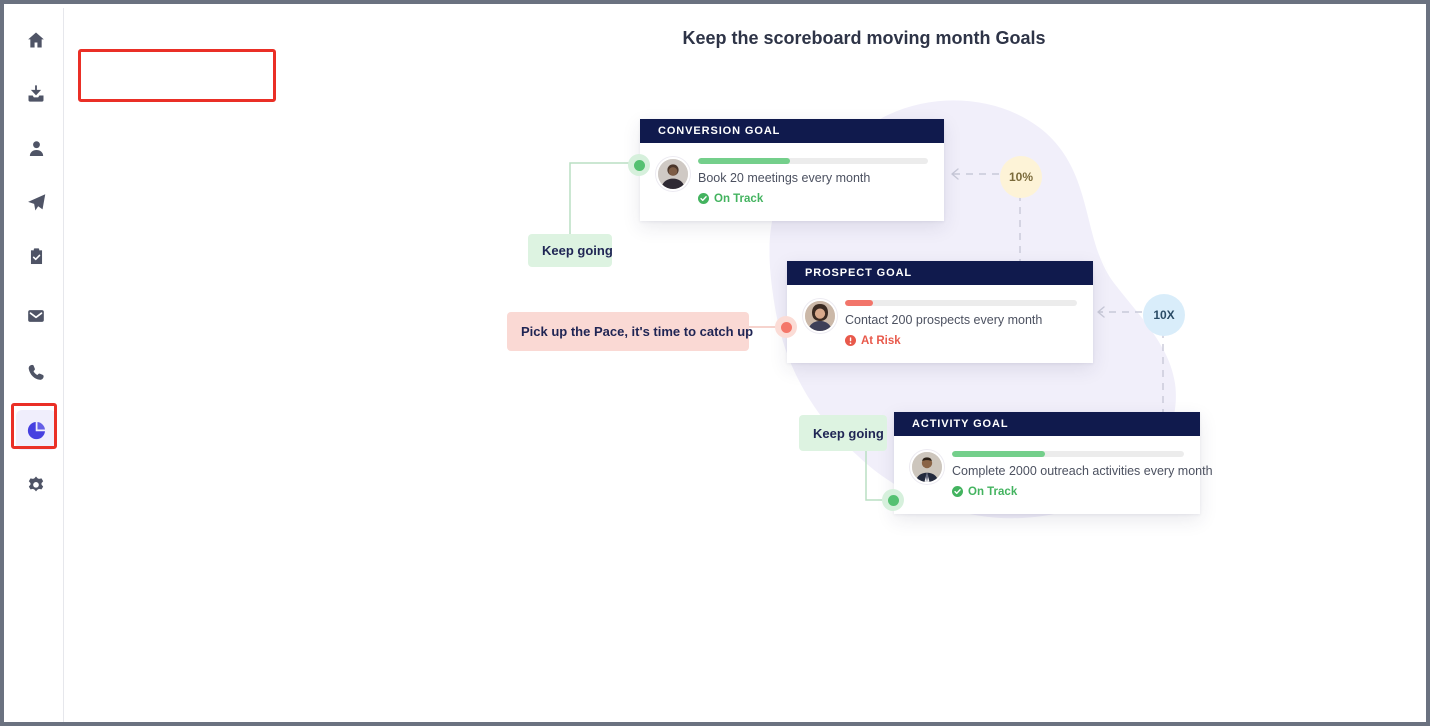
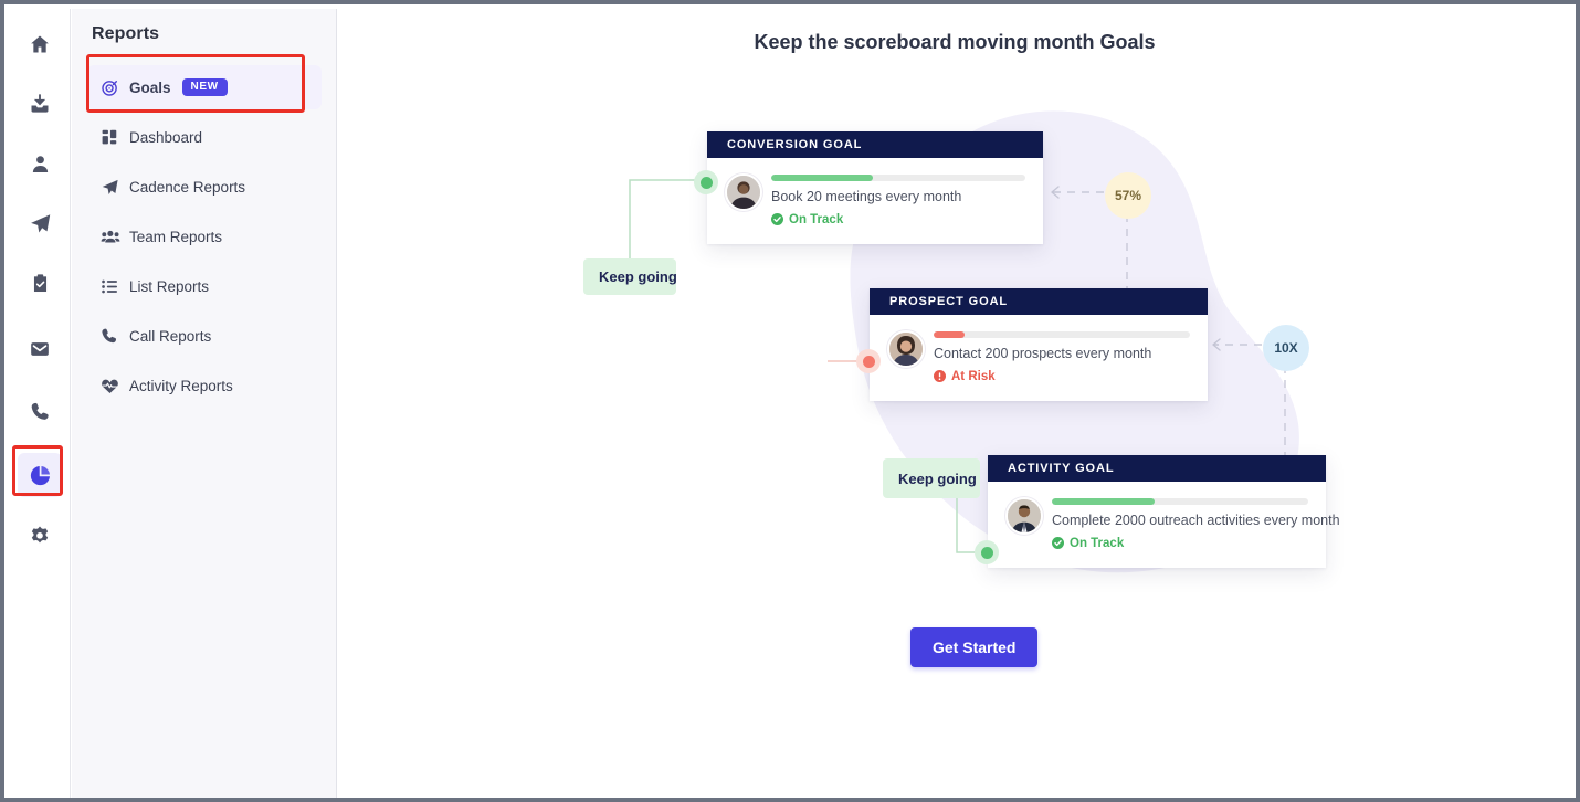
+ Reports
+ Goals
+ NEW
+ Dashboard
+ Cadence Reports
+ Team Reports
+ List Reports
+ Call Reports
+ Activity Reports
  Keep the scoreboard moving month Goals
  CONVERSION GOAL
  Book 20 meetings every month
  On Track
  PROSPECT GOAL
  Contact 200 prospects every month
  At Risk
  ACTIVITY GOAL
  Complete 2000 outreach activities every month
  On Track
  Keep going
- Pick up the Pace, it's time to catch up
  Keep going
- 10%
+ 57%
  10X
+ Get Started
